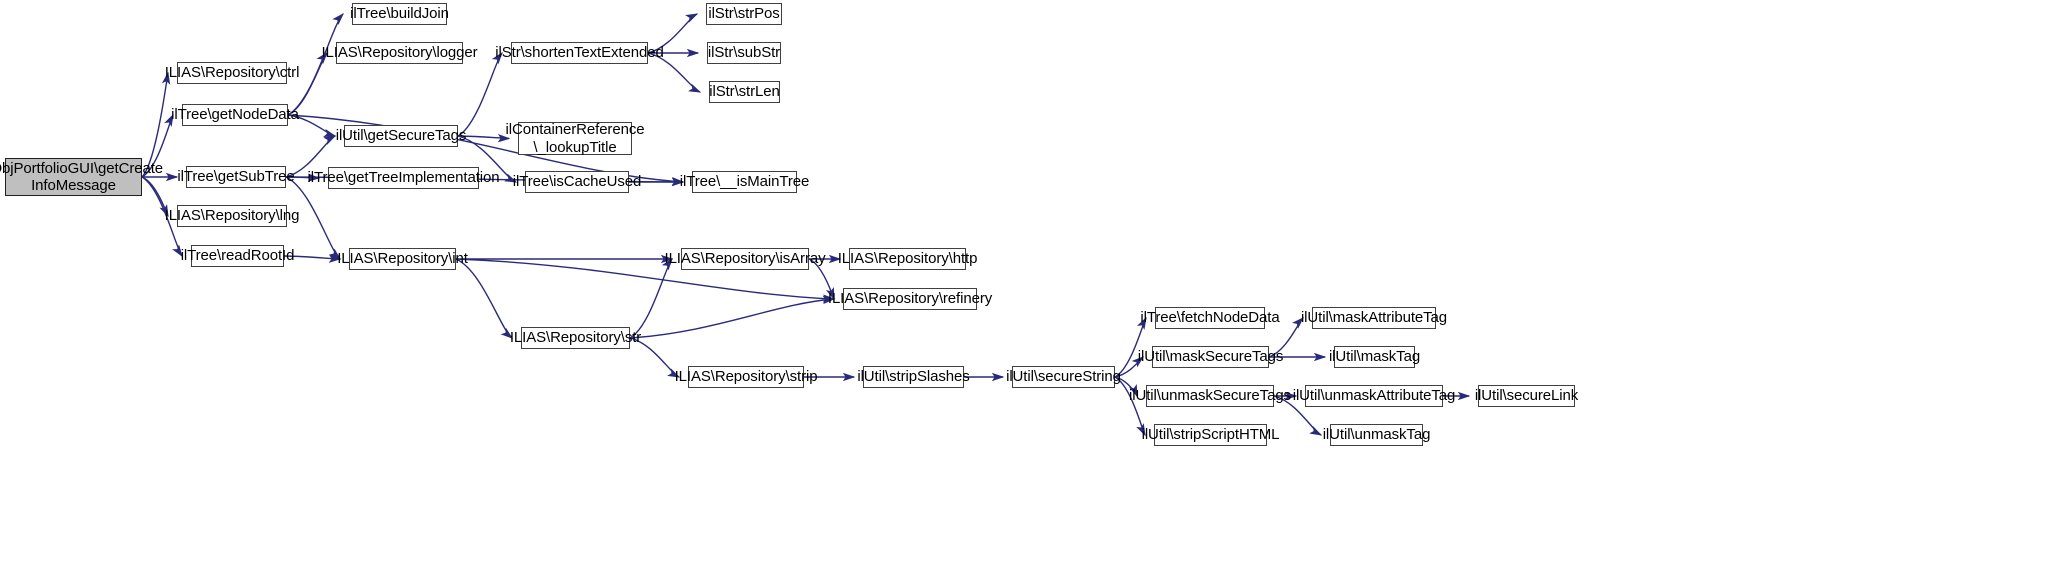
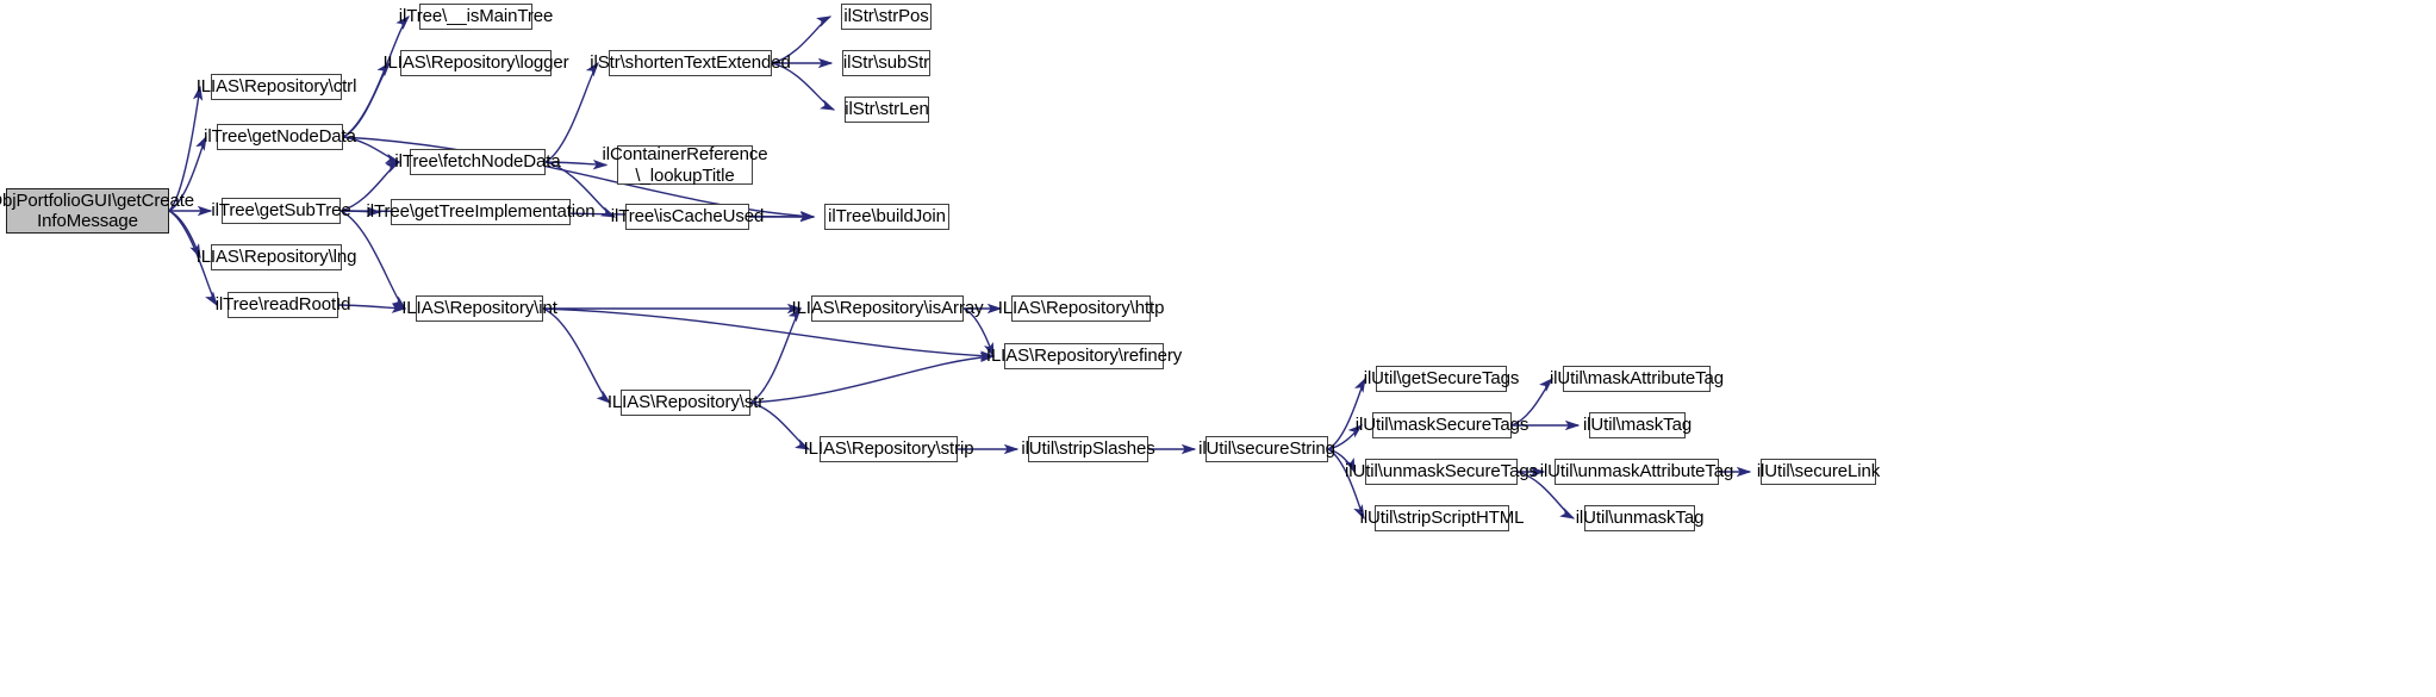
  bjPortfolioGUI\getCreate
  InfoMessage
  ILIAS\Repository\ctrl
  ilTree\getNodeData
  ilTree\getSubTree
  ILIAS\Repository\lng
  ilTree\readRootId
- ilTree\buildJoin
+ ilTree\__isMainTree
  ILIAS\Repository\logger
- ilUtil\getSecureTags
+ ilTree\fetchNodeData
  ilTree\getTreeImplementation
  ilStr\shortenTextExtended
  ilContainerReference
  \_lookupTitle
  ilTree\isCacheUsed
  ilStr\strPos
  ilStr\subStr
  ilStr\strLen
- ilTree\__isMainTree
+ ilTree\buildJoin
  ILIAS\Repository\int
  ILIAS\Repository\isArray
  ILIAS\Repository\http
  ILIAS\Repository\refinery
  ILIAS\Repository\str
  ILIAS\Repository\strip
  ilUtil\stripSlashes
  ilUtil\secureString
- ilTree\fetchNodeData
+ ilUtil\getSecureTags
  ilUtil\maskSecureTags
  ilUtil\unmaskSecureTags
  ilUtil\stripScriptHTML
  ilUtil\maskAttributeTag
  ilUtil\maskTag
  ilUtil\unmaskAttributeTag
  ilUtil\unmaskTag
  ilUtil\secureLink
